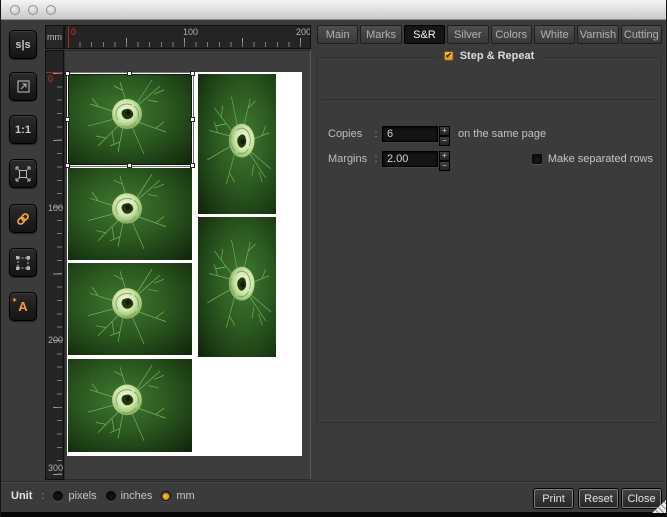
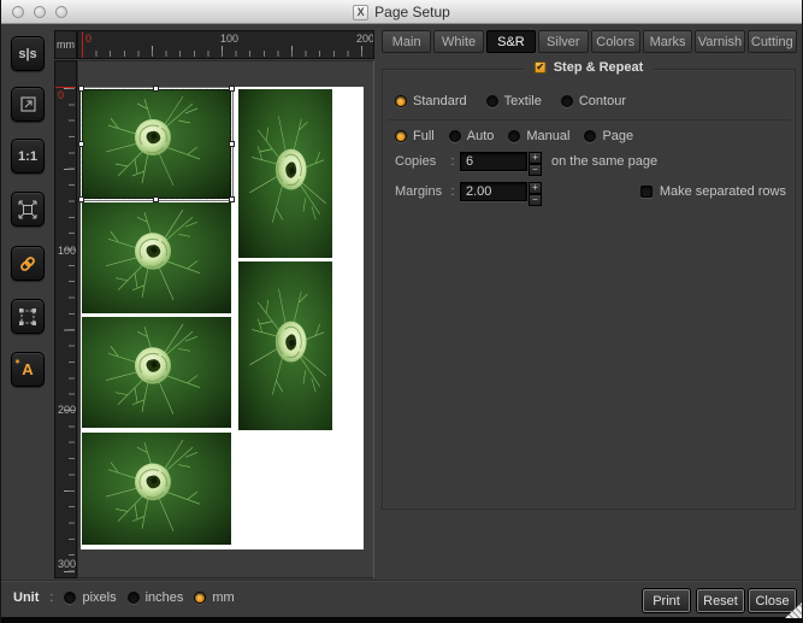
+ X
+ Page Setup
  s|s
  1:1
  A
  mm
  0
  100
  200
  0
  100
  200
  300
  Main
- Marks
+ White
  S&R
  Silver
  Colors
- White
+ Marks
  Varnish
  Cutting
  ✔
  Step & Repeat
+ Standard
+ Textile
+ Contour
+ Full
+ Auto
+ Manual
+ Page
  Copies
  :
  6
  +
  −
  on the same page
  Margins
  :
  2.00
  +
  −
  Make separated rows
  Unit
  :
  pixels
  inches
  mm
  Print
  Reset
  Close
